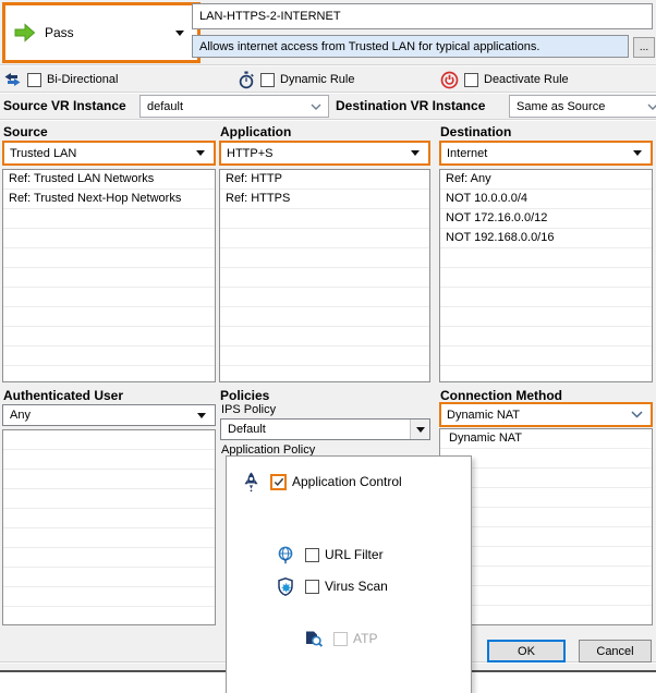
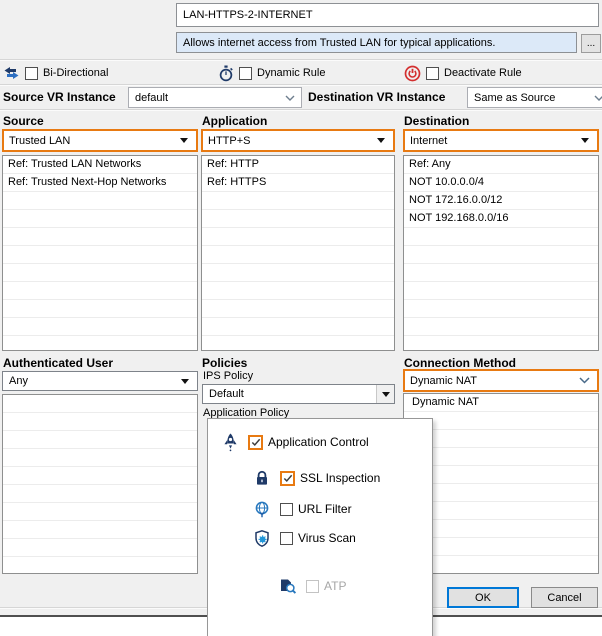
- Pass
  LAN-HTTPS-2-INTERNET
  Allows internet access from Trusted LAN for typical applications.
  ...
  Bi-Directional
  Dynamic Rule
  Deactivate Rule
  Source VR Instance
  default
  Destination VR Instance
  Same as Source
  Source
  Application
  Destination
  Trusted LAN
  HTTP+S
  Internet
  Ref: Trusted LAN Networks
  Ref: Trusted Next-Hop Networks
  Ref: HTTP
  Ref: HTTPS
  Ref: Any
  NOT 10.0.0.0/4
  NOT 172.16.0.0/12
  NOT 192.168.0.0/16
  Authenticated User
  Policies
  Connection Method
  Any
  IPS Policy
  Default
  Application Policy
  Dynamic NAT
  Dynamic NAT
  OK
  Cancel
  Application Control
+ SSL Inspection
  URL Filter
  Virus Scan
  ATP
